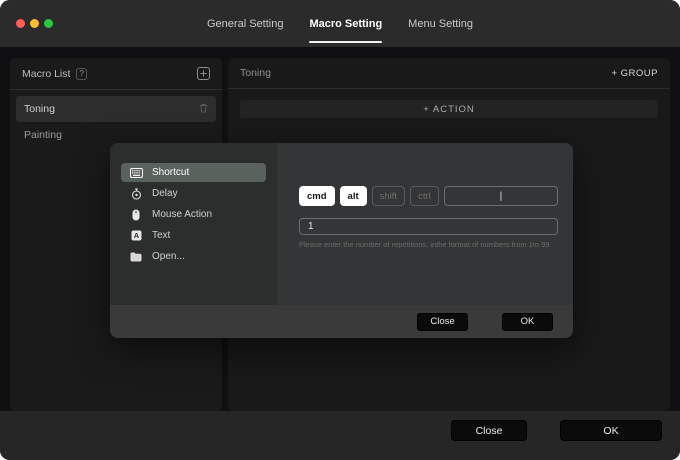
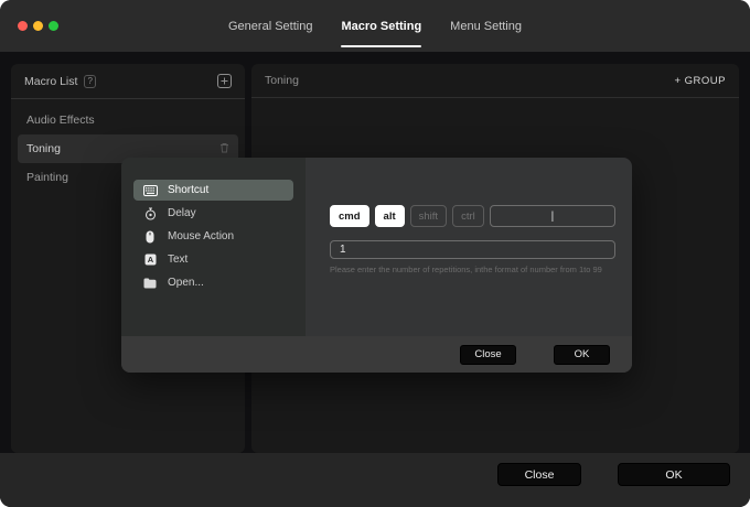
  General Setting
  Macro Setting
  Menu Setting
  Macro List
  ?
+ Audio Effects
  Toning
  Painting
  Toning
  + GROUP
- + ACTION
  Shortcut
  Delay
  Mouse Action
  A
  Text
  Open...
  cmd
  alt
  shift
  ctrl
  |
  1
- Please enter the number of repetitions, inthe format of numbers from 1to 99
+ Please enter the number of repetitions, inthe format of number from 1to 99
  Close
  OK
  Close
  OK
